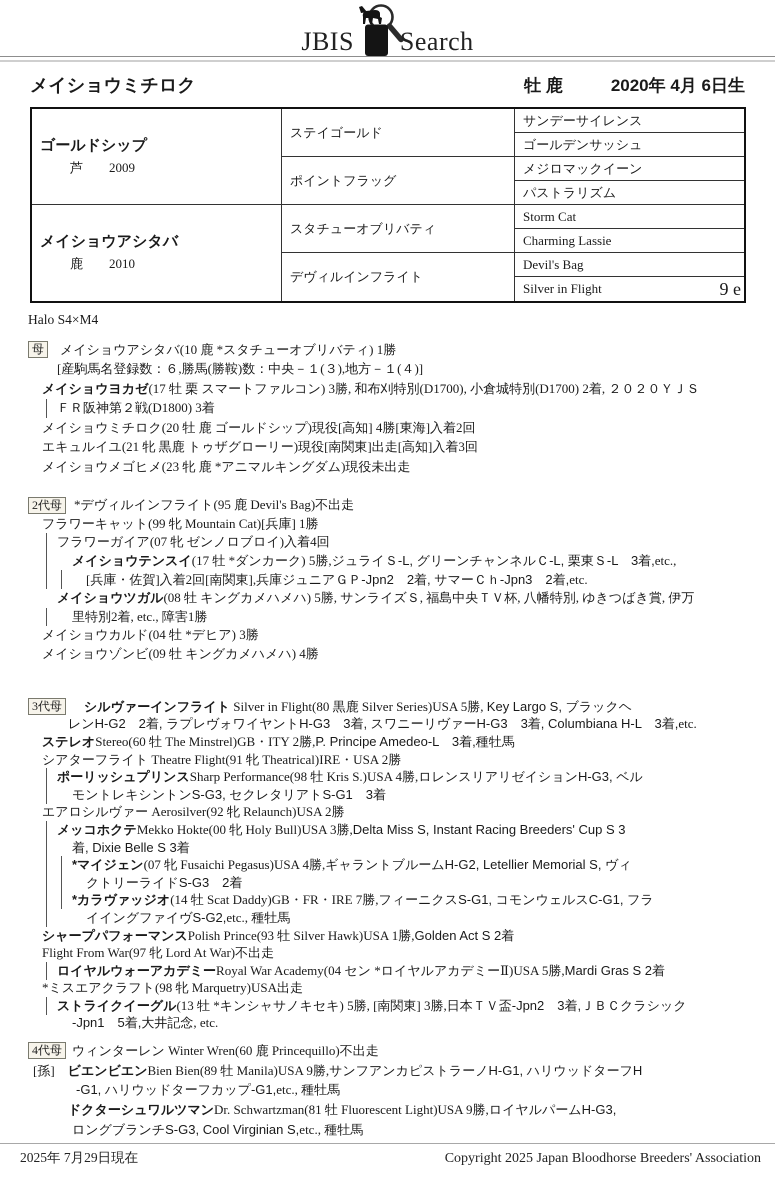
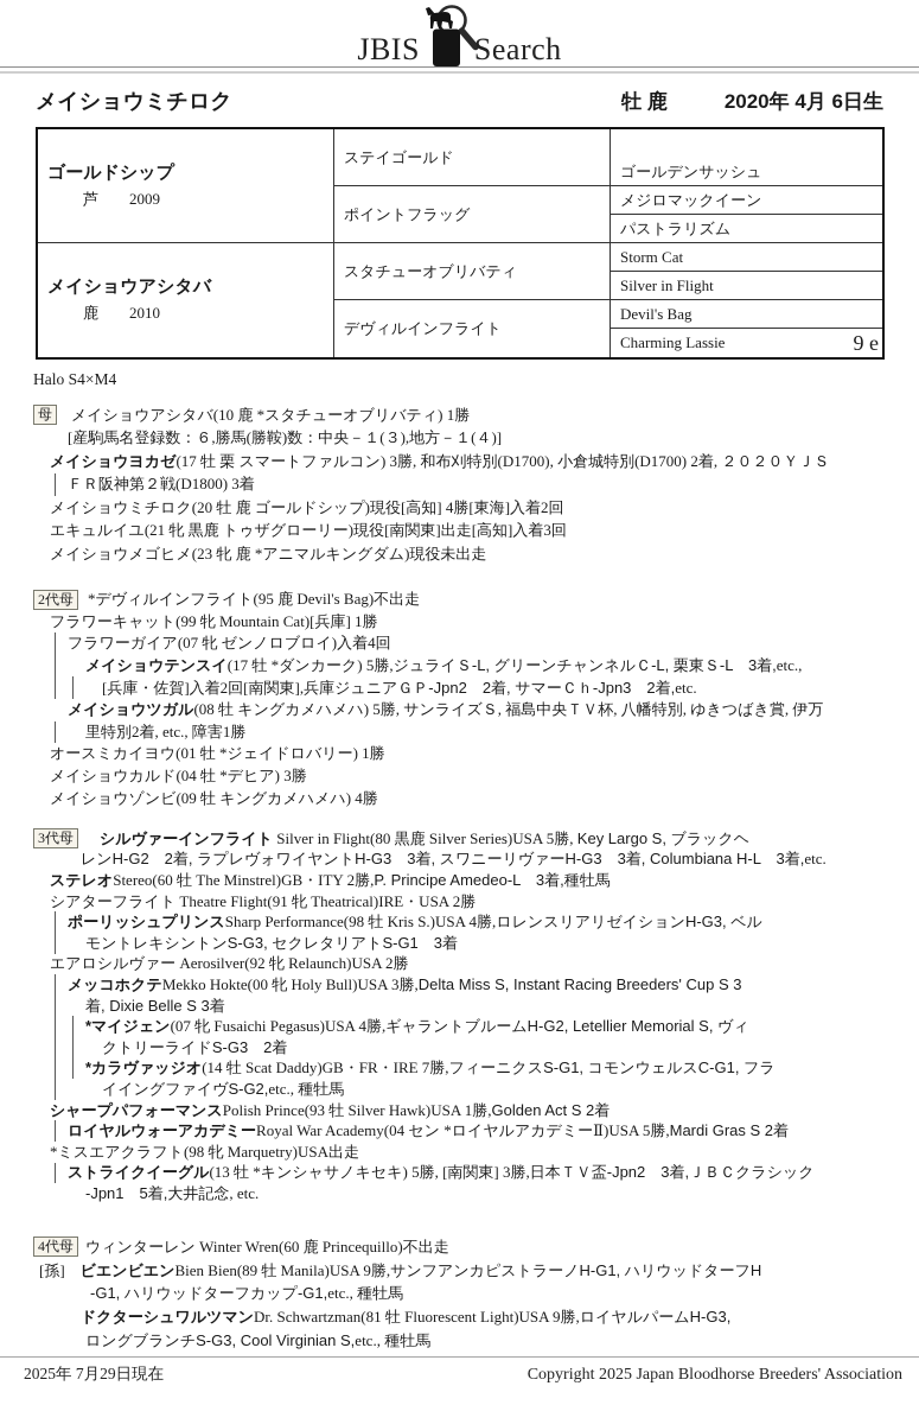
  JBIS
  Search
  メイショウミチロク
  牡 鹿
  2020年 4月 6日生
  ゴールドシップ
  芦 2009
  メイショウアシタバ
  鹿 2010
  ステイゴールド
  ポイントフラッグ
  スタチューオブリバティ
  デヴィルインフライト
- サンデーサイレンス
  ゴールデンサッシュ
  メジロマックイーン
  パストラリズム
  Storm Cat
- Charming Lassie
+ Silver in Flight
  Devil's Bag
- Silver in Flight
+ Charming Lassie
  9 e
  Halo S4×M4
  母
  メイショウアシタバ(10 鹿 *スタチューオブリバティ) 1勝
  [産駒馬名登録数：６,勝馬(勝鞍)数：中央－１(３),地方－１(４)]
  メイショウヨカゼ
  (17 牡 栗 スマートファルコン) 3勝, 和布刈特別(D1700), 小倉城特別(D1700) 2着, ２０２０ＹＪＳ
  ＦＲ阪神第２戦(D1800) 3着
  メイショウミチロク(20 牡 鹿 ゴールドシップ)現役[高知] 4勝[東海]入着2回
  エキュルイユ(21 牝 黒鹿 トゥザグローリー)現役[南関東]出走[高知]入着3回
  メイショウメゴヒメ(23 牝 鹿 *アニマルキングダム)現役未出走
  2代母
  *デヴィルインフライト(95 鹿 Devil's Bag)不出走
  フラワーキャット(99 牝 Mountain Cat)[兵庫] 1勝
  フラワーガイア(07 牝 ゼンノロブロイ)入着4回
  メイショウテンスイ
  (17 牡 *ダンカーク) 5勝,
  ジュライＳ-L, グリーンチャンネルＣ-L, 栗東Ｓ-L 3着,
  etc.,
  [兵庫・佐賀]入着2回[南関東],
  兵庫ジュニアＧＰ-Jpn2 2着, サマーＣｈ-Jpn3 2着,
  etc.
  メイショウツガル
  (08 牡 キングカメハメハ) 5勝, サンライズＳ, 福島中央ＴＶ杯, 八幡特別, ゆきつばき賞, 伊万
  里特別2着, etc., 障害1勝
+ オースミカイヨウ(01 牡 *ジェイドロバリー) 1勝
  メイショウカルド(04 牡 *デヒア) 3勝
  メイショウゾンビ(09 牡 キングカメハメハ) 4勝
  3代母
  シルヴァーインフライト Silver in Flight(80 黒鹿 Silver Series)USA 5勝, Key Largo S, ブラックヘ
  レンH-G2 2着, ラプレヴォワイヤントH-G3 3着, スワニーリヴァーH-G3 3着, Columbiana H-L 3着,
  etc.
  ステレオ
  Stereo(60 牡 The Minstrel)GB・ITY 2勝,
  P. Principe Amedeo-L 3着,
  種牡馬
  シアターフライト Theatre Flight(91 牝 Theatrical)IRE・USA 2勝
  ポーリッシュプリンス
  Sharp Performance(98 牡 Kris S.)USA 4勝,
  ロレンスリアリゼイションH-G3, ベル
  モントレキシントンS-G3, セクレタリアトS-G1 3着
  エアロシルヴァー Aerosilver(92 牝 Relaunch)USA 2勝
  メッコホクテ
  Mekko Hokte(00 牝 Holy Bull)USA 3勝,
  Delta Miss S, Instant Racing Breeders' Cup S 3
  着, Dixie Belle S 3着
  *マイジェン
  (07 牝 Fusaichi Pegasus)USA 4勝,
  ギャラントブルームH-G2, Letellier Memorial S, ヴィ
  クトリーライドS-G3 2着
  *カラヴァッジオ
  (14 牡 Scat Daddy)GB・FR・IRE 7勝,
  フィーニクスS-G1, コモンウェルスC-G1, フラ
  イイングファイヴS-G2,
  etc., 種牡馬
  シャープパフォーマンス
  Polish Prince(93 牡 Silver Hawk)USA 1勝,
  Golden Act S 2着
- Flight From War(97 牝 Lord At War)不出走
  ロイヤルウォーアカデミー
  Royal War Academy(04 セン *ロイヤルアカデミーⅡ)USA 5勝,
  Mardi Gras S 2着
  *ミスエアクラフト(98 牝 Marquetry)USA出走
  ストライクイーグル
  (13 牡 *キンシャサノキセキ) 5勝, [南関東] 3勝,
  日本ＴＶ盃-Jpn2 3着,
  ＪＢＣクラシック
  -Jpn1 5着,
  大井記念, etc.
  4代母
  ウィンターレン Winter Wren(60 鹿 Princequillo)不出走
  [孫]
  ビエンビエン
  Bien Bien(89 牡 Manila)USA 9勝,
  サンフアンカピストラーノH-G1, ハリウッドターフH
  -G1, ハリウッドターフカップ-G1,
  etc., 種牡馬
  ドクターシュワルツマン
  Dr. Schwartzman(81 牡 Fluorescent Light)USA 9勝,
  ロイヤルパームH-G3,
  ロングブランチS-G3, Cool Virginian S,
  etc., 種牡馬
  2025年 7月29日現在
  Copyright 2025 Japan Bloodhorse Breeders' Association
